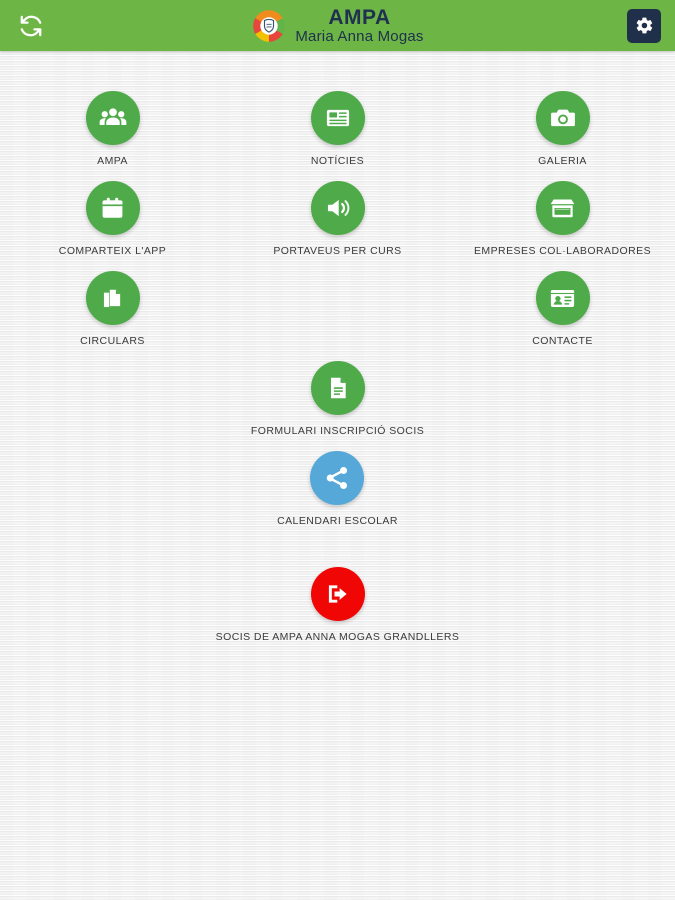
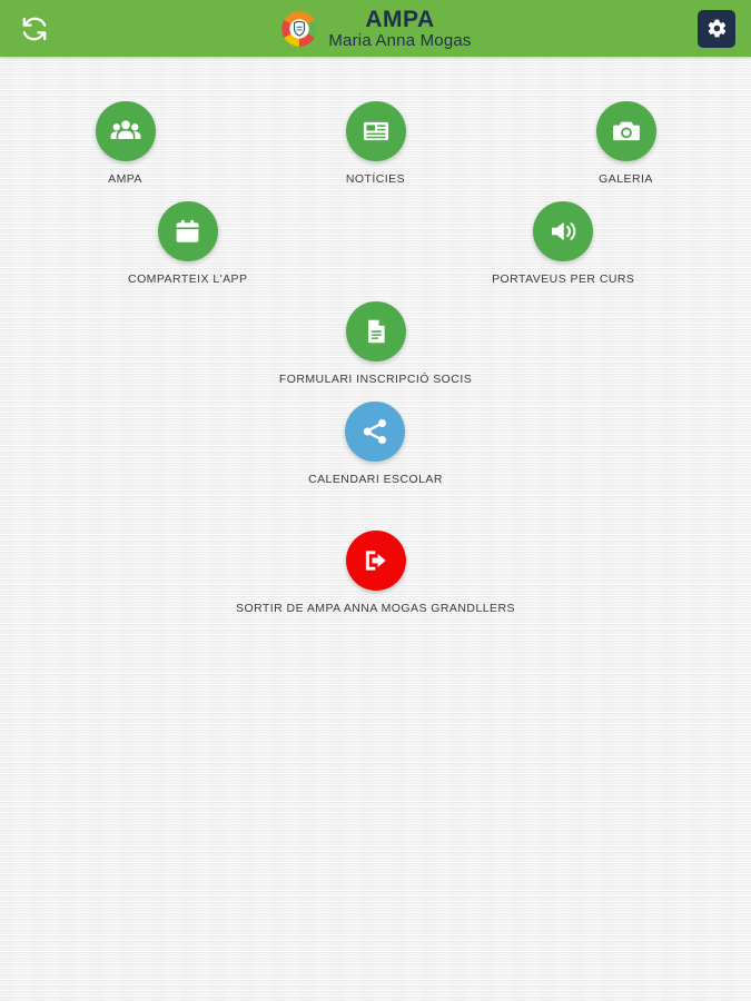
  AMPA
  Maria Anna Mogas
  AMPA
  NOTÍCIES
  GALERIA
  COMPARTEIX L'APP
  PORTAVEUS PER CURS
- EMPRESES COL·LABORADORES
- CIRCULARS
- CONTACTE
  FORMULARI INSCRIPCIÓ SOCIS
  CALENDARI ESCOLAR
- SOCIS DE AMPA ANNA MOGAS GRANDLLERS
+ SORTIR DE AMPA ANNA MOGAS GRANDLLERS
